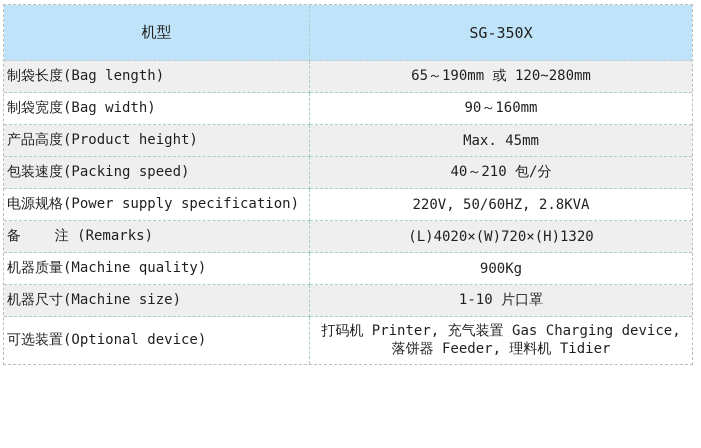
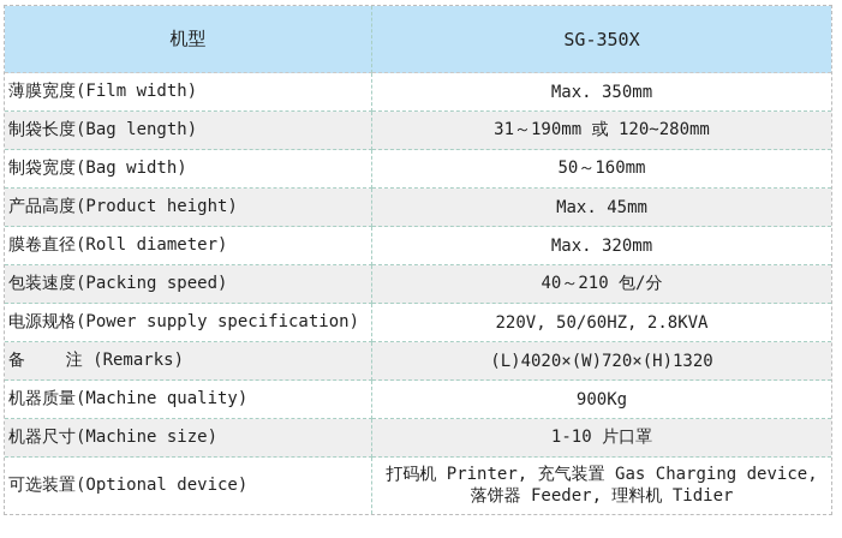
  机型	SG-350X
+ 薄膜宽度(Film width)	Max. 350mm
- 制袋长度(Bag length)	65～190mm 或 120~280mm
+ 制袋长度(Bag length)	31～190mm 或 120~280mm
- 制袋宽度(Bag width)	90～160mm
+ 制袋宽度(Bag width)	50～160mm
  产品高度(Product height)	Max. 45mm
+ 膜卷直径(Roll diameter)	Max. 320mm
  包装速度(Packing speed)	40～210 包/分
  电源规格(Power supply specification)	220V, 50/60HZ, 2.8KVA
  备 注 (Remarks)	(L)4020×(W)720×(H)1320
  机器质量(Machine quality)	900Kg
  机器尺寸(Machine size)	1-10 片口罩
  可选装置(Optional device)	打码机 Printer, 充气装置 Gas Charging device, 落饼器 Feeder, 理料机 Tidier
